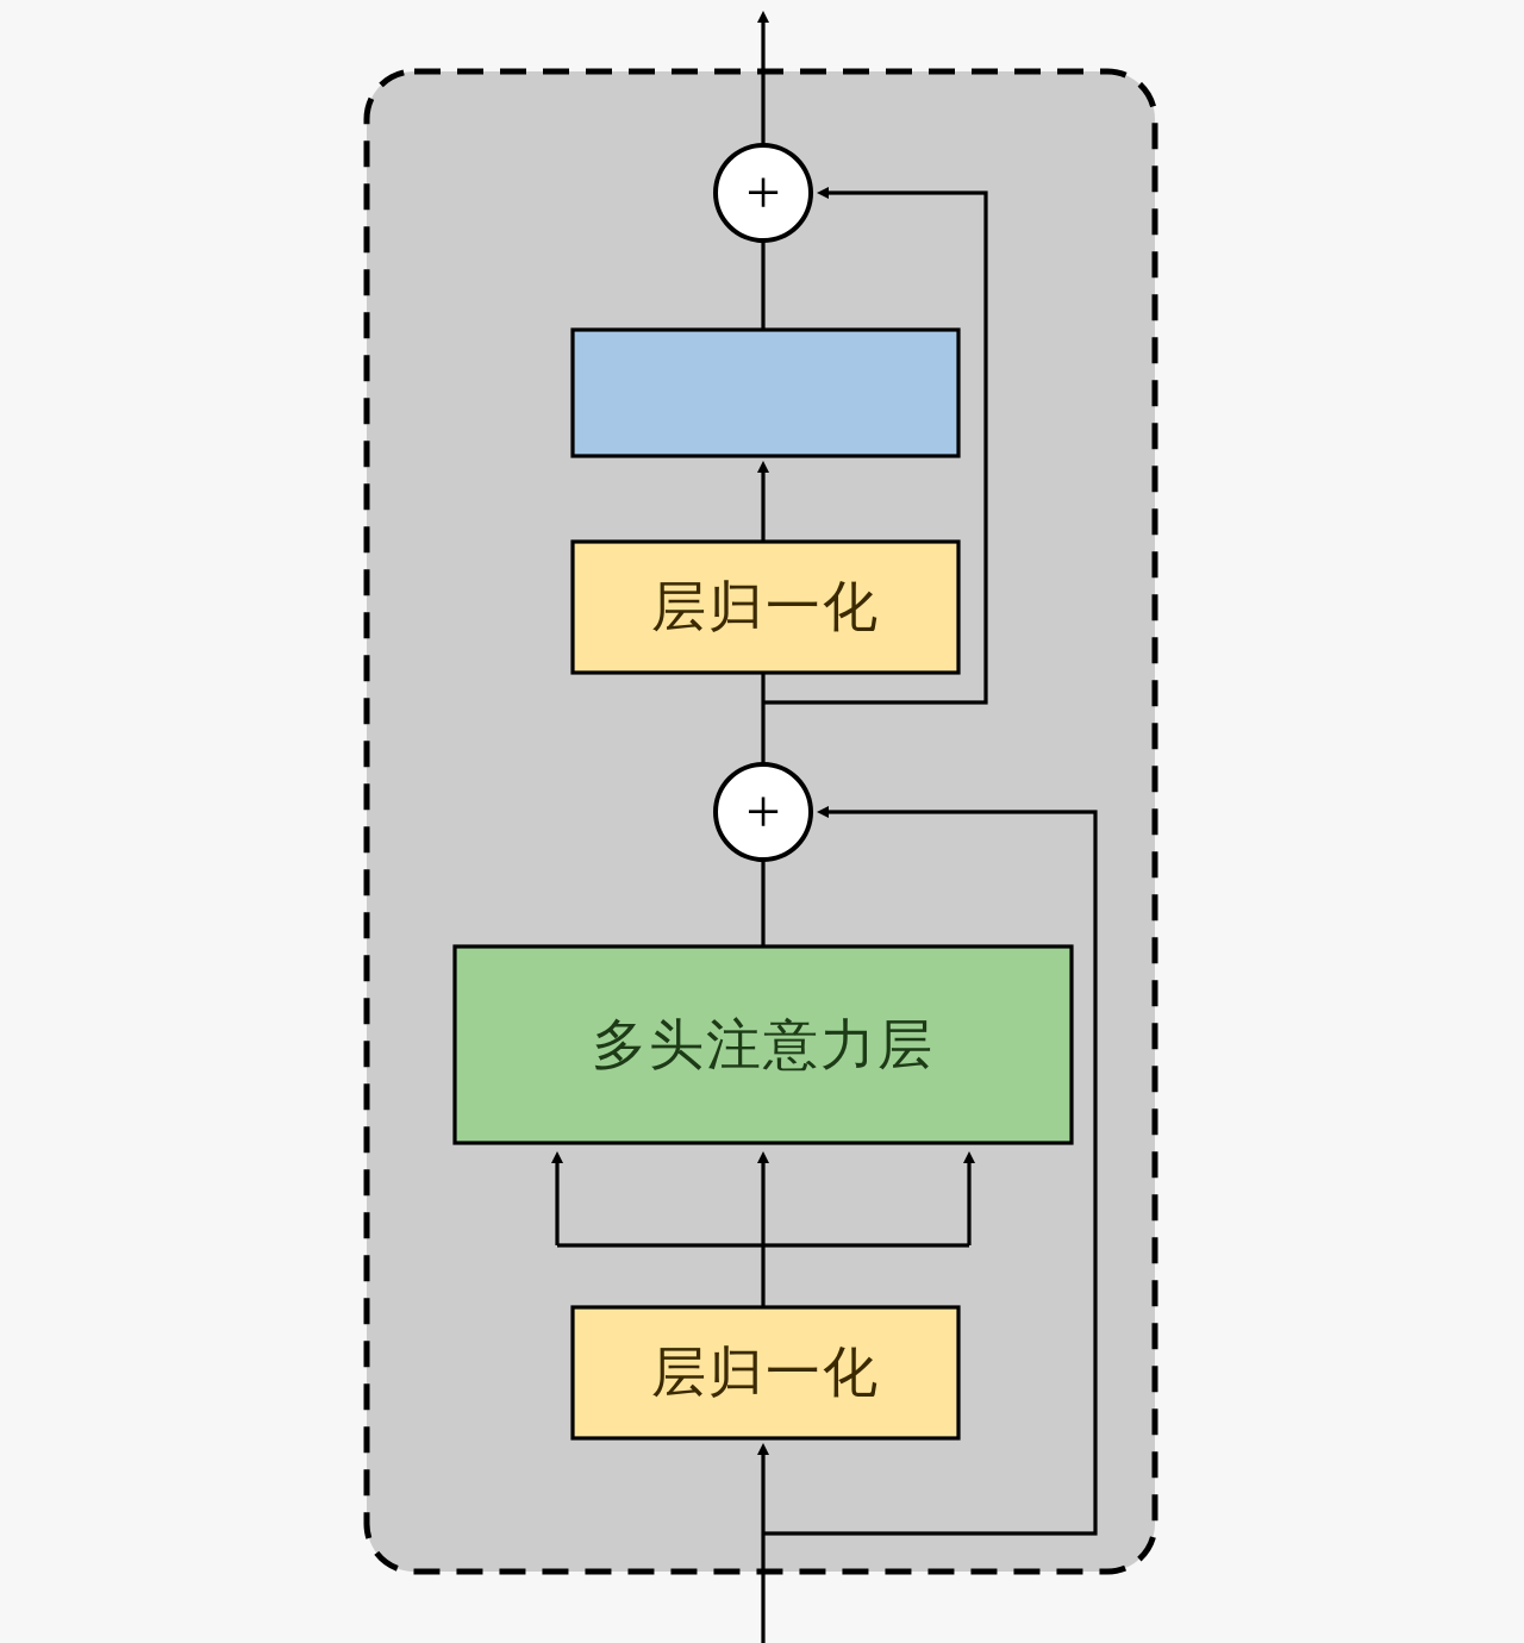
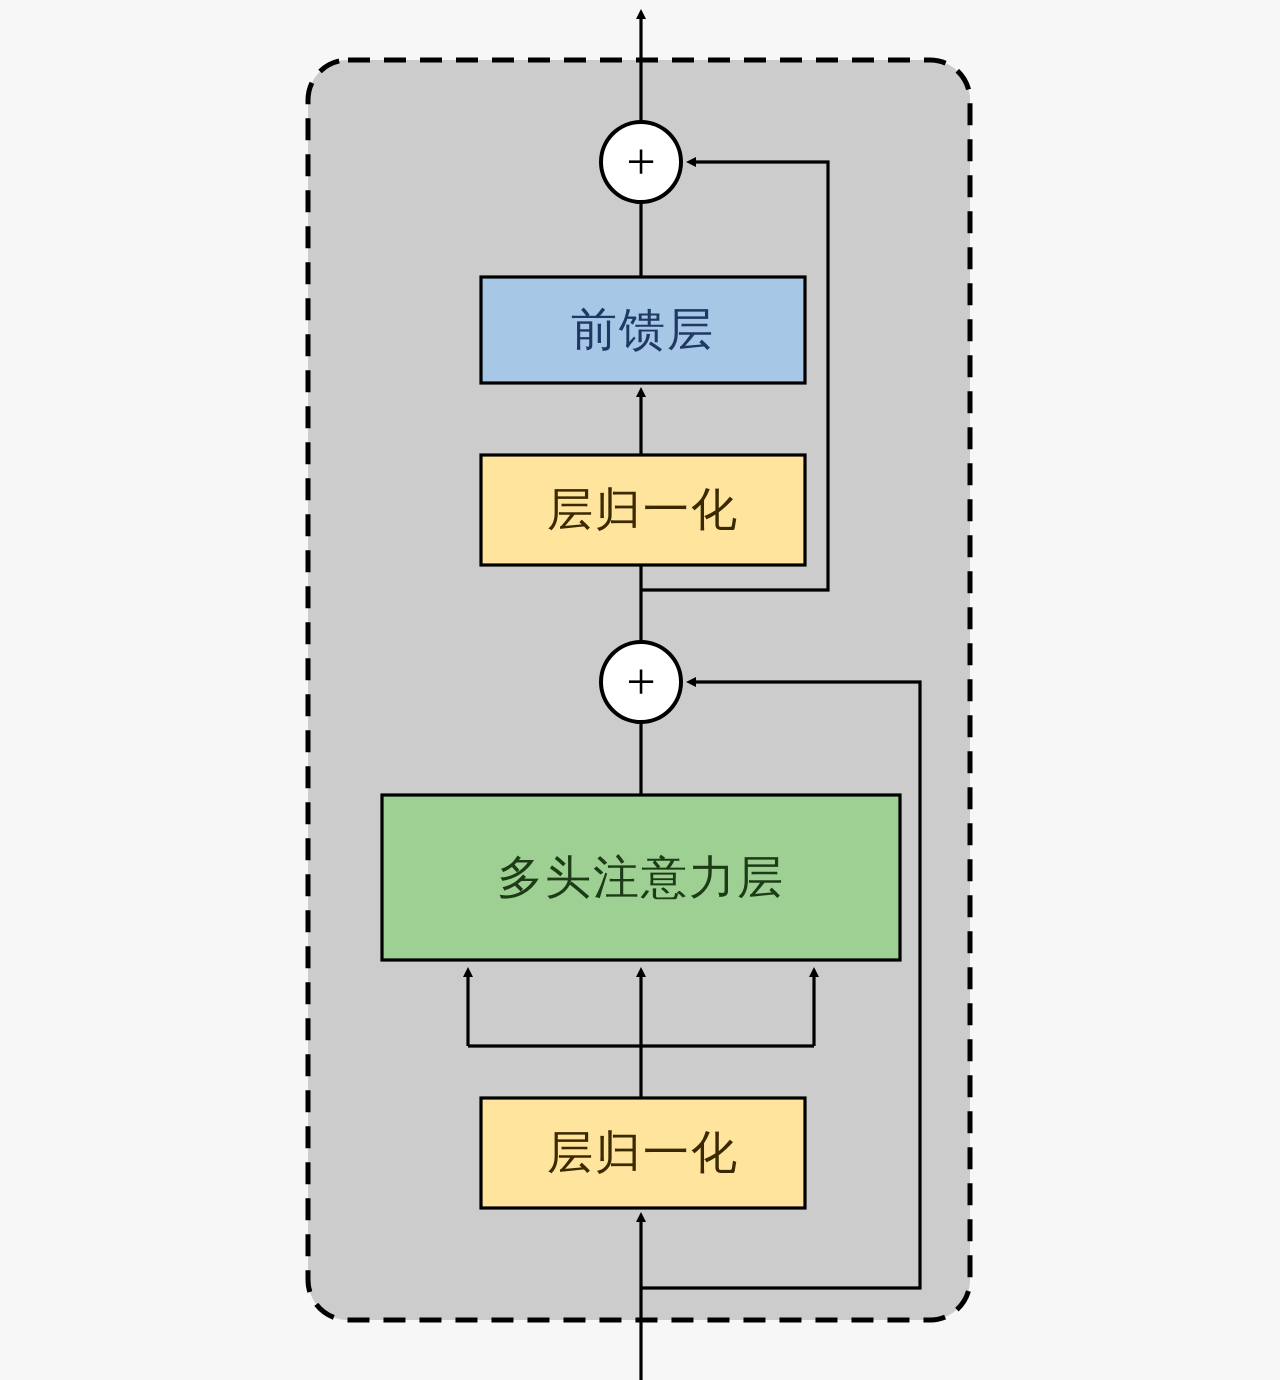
  +
+ 前馈层
  层归一化
  +
  多头注意力层
  层归一化
